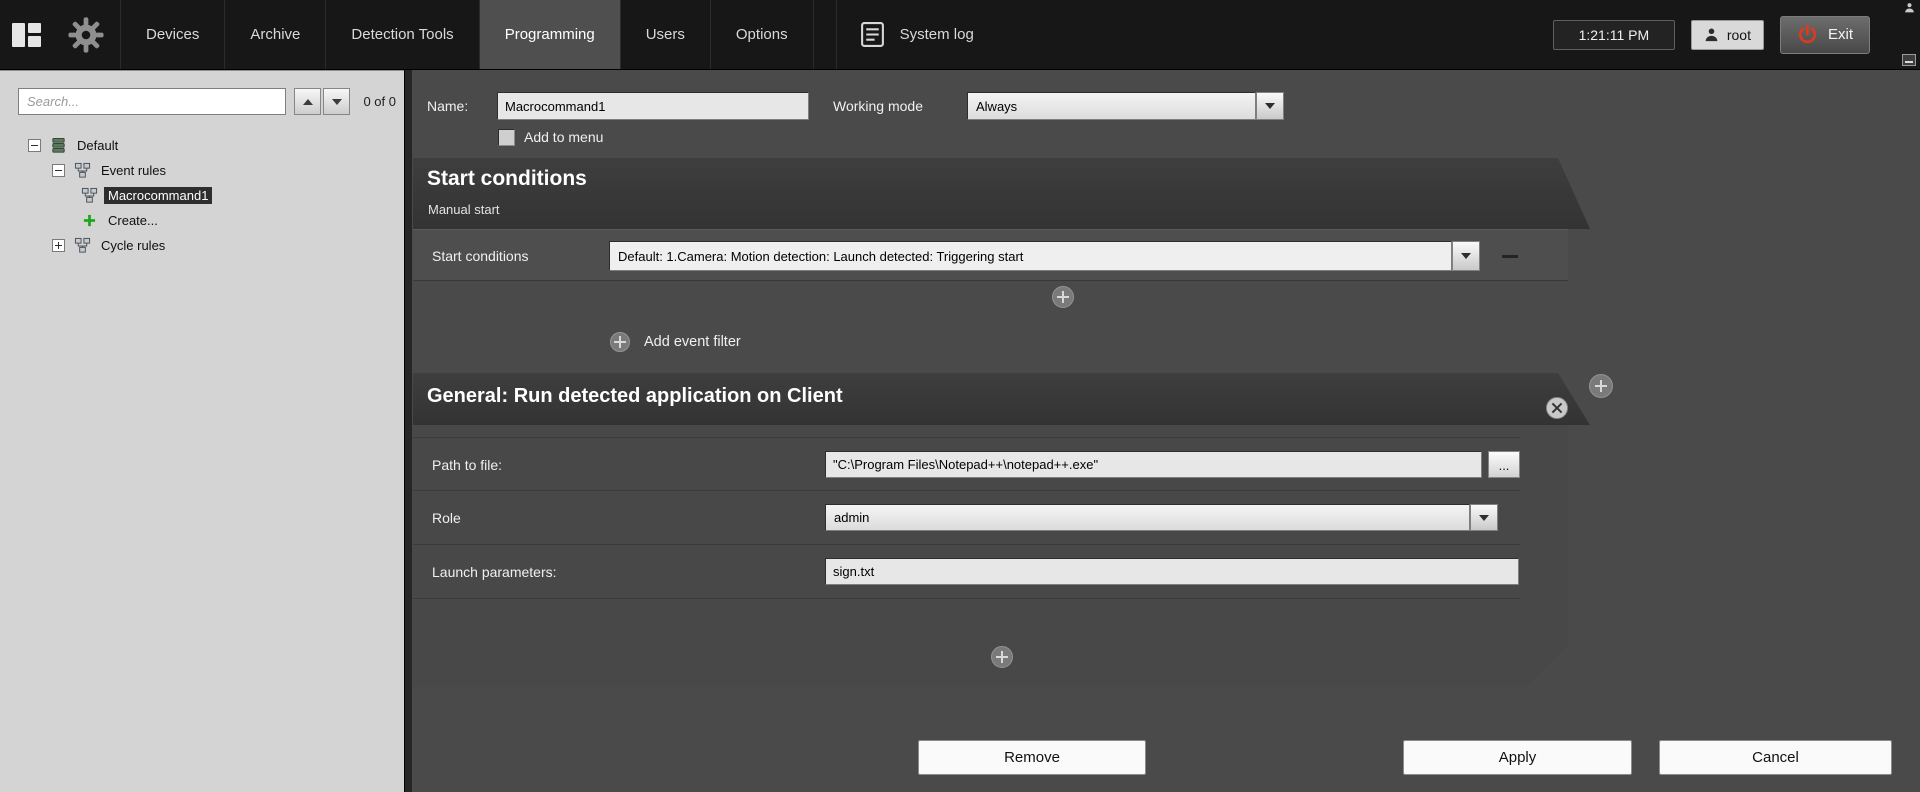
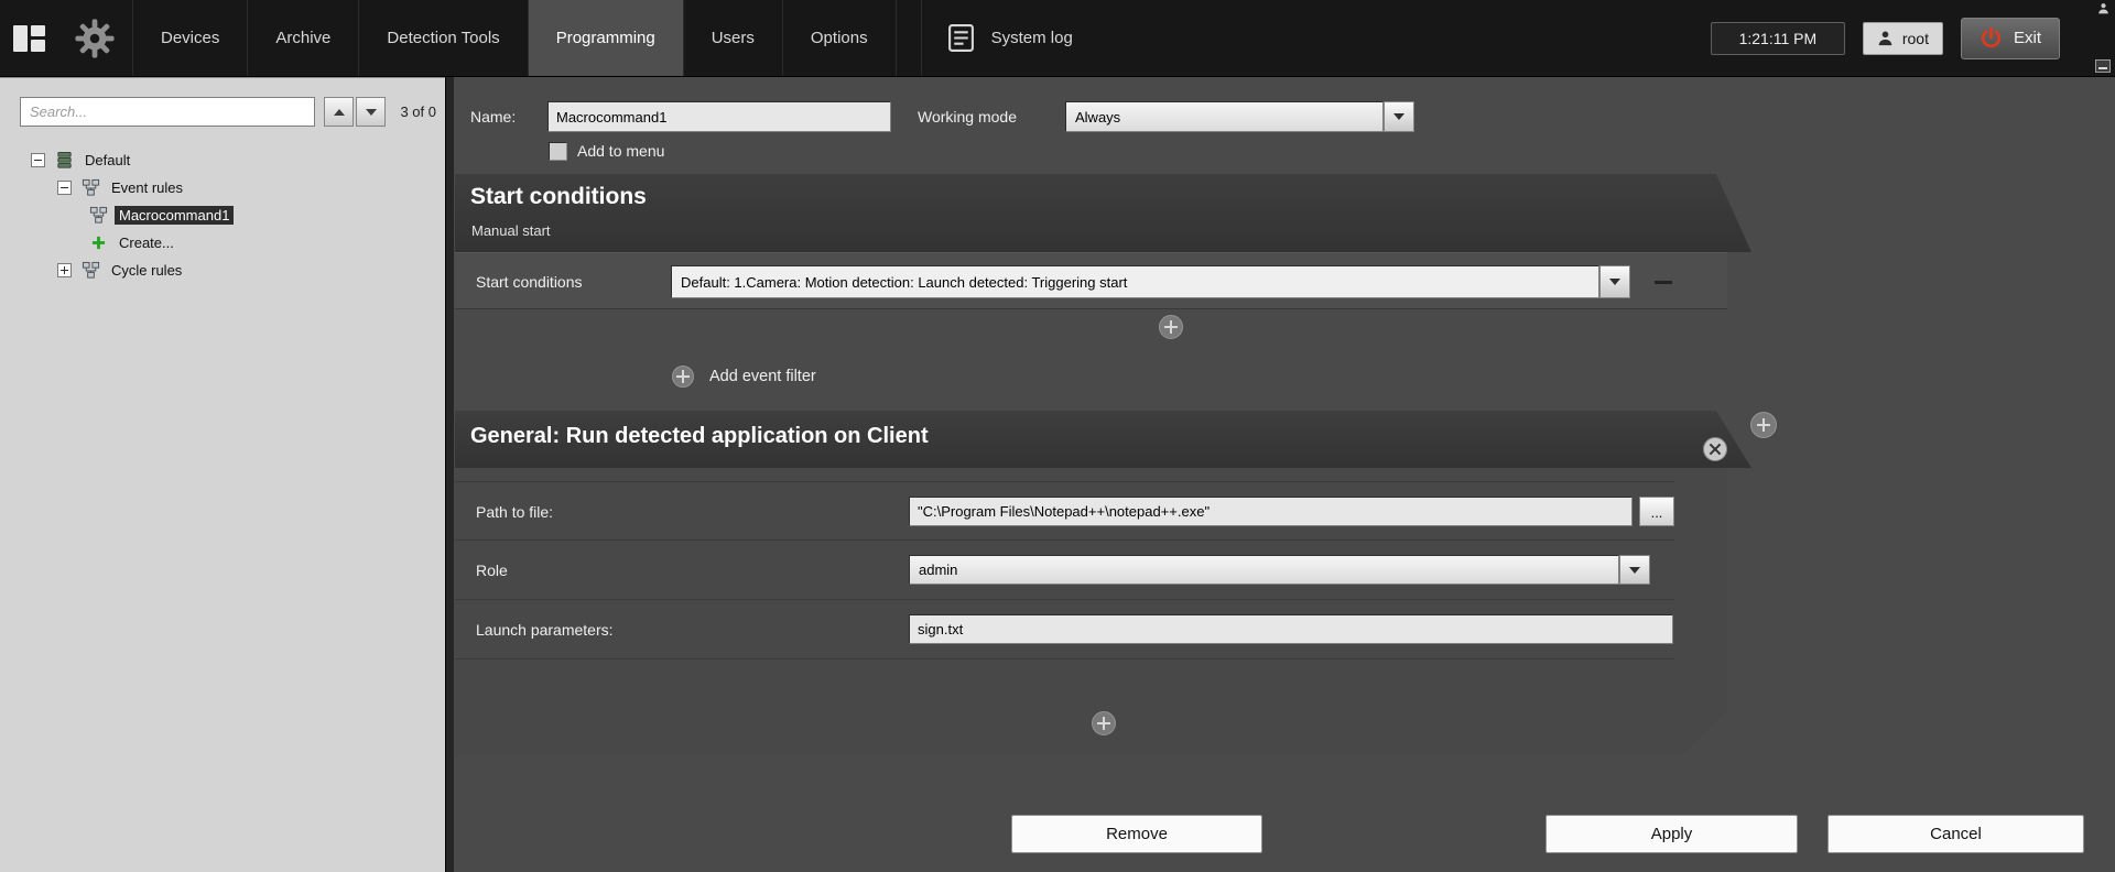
  Devices
  Archive
  Detection Tools
  Programming
  Users
  Options
  System log
  1:21:11 PM
  root
  Exit
  Search...
- 0 of 0
+ 3 of 0
  Default
  Event rules
  Macrocommand1
  Create...
  Cycle rules
  Name:
  Macrocommand1
  Working mode
  Always
  Add to menu
  Start conditions
  Manual start
  Start conditions
  Default: 1.Camera: Motion detection: Launch detected: Triggering start
  Add event filter
  General: Run detected application on Client
  Path to file:
  "C:\Program Files\Notepad++\notepad++.exe"
  ...
  Role
  admin
  Launch parameters:
  sign.txt
  Remove
  Apply
  Cancel
